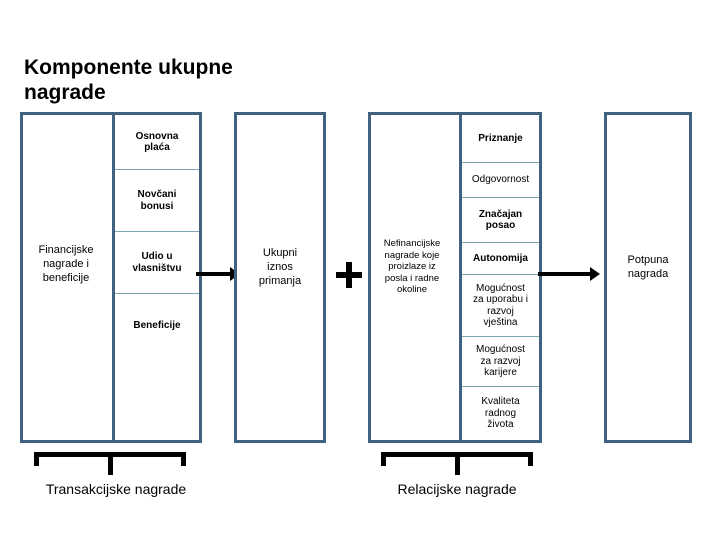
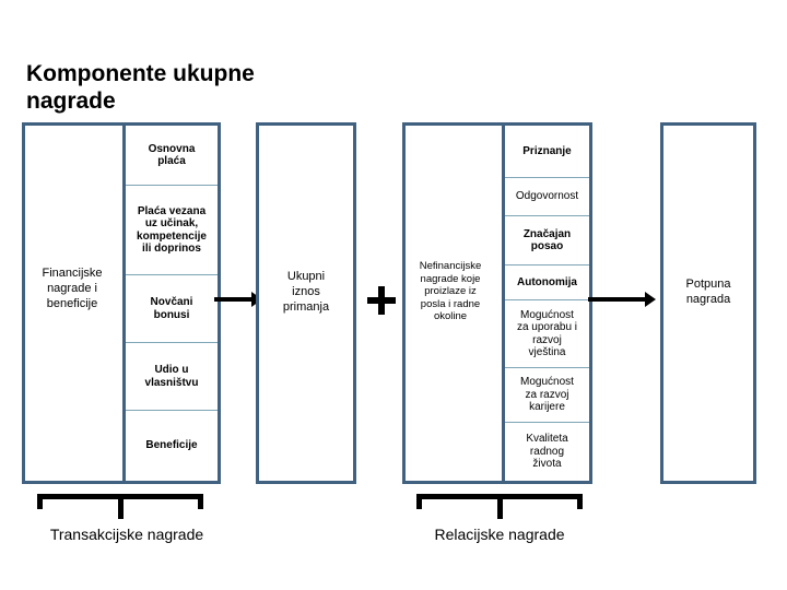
  Komponente ukupne
  nagrade
  Financijske
  nagrade i
  beneficije
  Osnovna
  plaća
+ Plaća vezana
+ uz učinak,
+ kompetencije
+ ili doprinos
  Novčani
  bonusi
  Udio u
  vlasništvu
  Beneficije
  Ukupni
  iznos
  primanja
  Nefinancijske
  nagrade koje
  proizlaze iz
  posla i radne
  okoline
  Priznanje
  Odgovornost
  Značajan
  posao
  Autonomija
  Mogućnost
  za uporabu i
  razvoj
  vještina
  Mogućnost
  za razvoj
  karijere
  Kvaliteta
  radnog
  života
  Potpuna
  nagrada
  Transakcijske nagrade
  Relacijske nagrade
